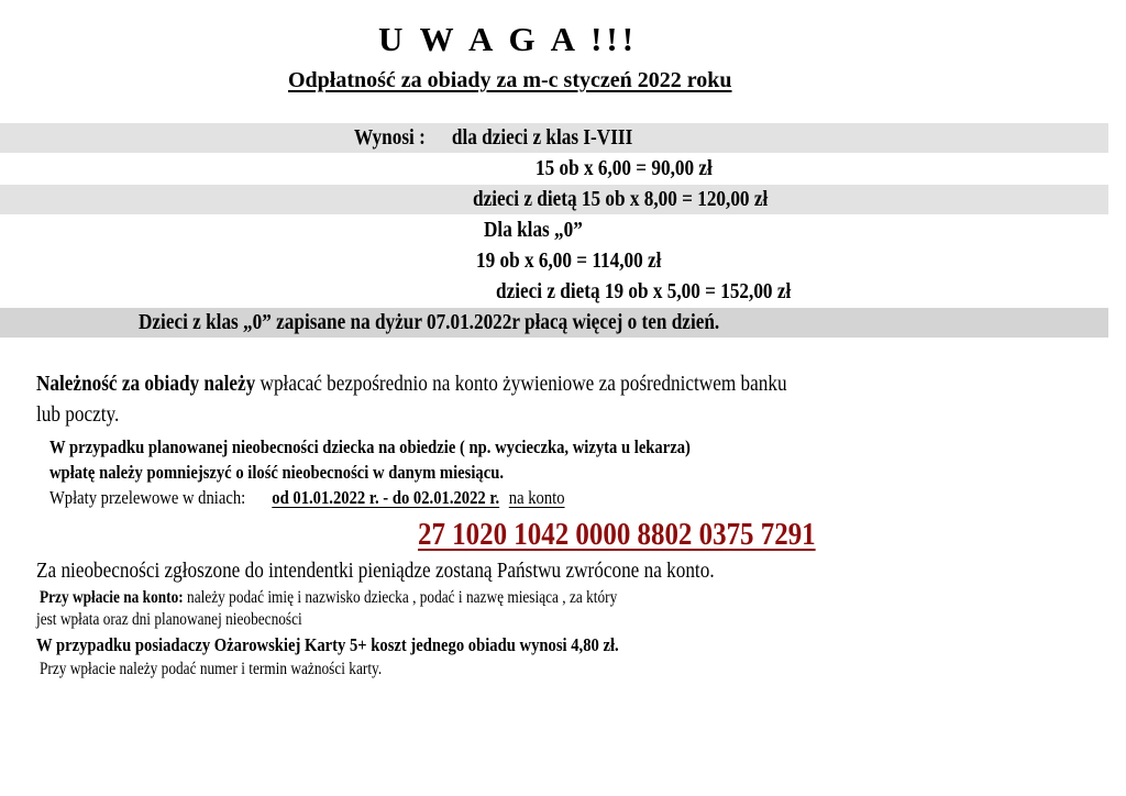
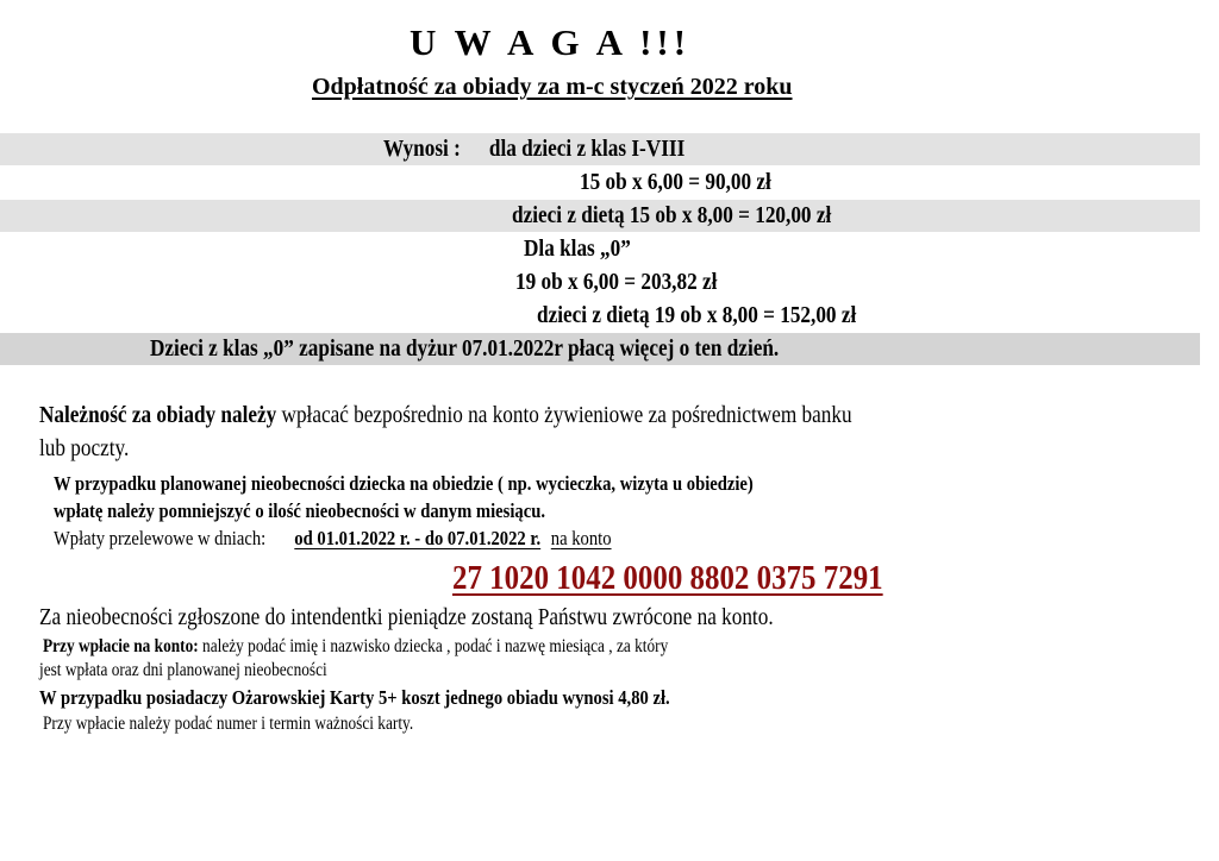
  U W A G A !!!
  Odpłatność za obiady za m-c styczeń 2022 roku
  Wynosi : dla dzieci z klas I-VIII
  15 ob x 6,00 = 90,00 zł
  dzieci z dietą 15 ob x 8,00 = 120,00 zł
  Dla klas „0”
- 19 ob x 6,00 = 114,00 zł
+ 19 ob x 6,00 = 203,82 zł
- dzieci z dietą 19 ob x 5,00 = 152,00 zł
+ dzieci z dietą 19 ob x 8,00 = 152,00 zł
  Dzieci z klas „0” zapisane na dyżur 07.01.2022r płacą więcej o ten dzień.
  Należność za obiady należy wpłacać bezpośrednio na konto żywieniowe za pośrednictwem banku
  lub poczty.
- W przypadku planowanej nieobecności dziecka na obiedzie ( np. wycieczka, wizyta u lekarza)
+ W przypadku planowanej nieobecności dziecka na obiedzie ( np. wycieczka, wizyta u obiedzie)
  wpłatę należy pomniejszyć o ilość nieobecności w danym miesiącu.
- Wpłaty przelewowe w dniach: od 01.01.2022 r. - do 02.01.2022 r. na konto
+ Wpłaty przelewowe w dniach: od 01.01.2022 r. - do 07.01.2022 r. na konto
  27 1020 1042 0000 8802 0375 7291
  Za nieobecności zgłoszone do intendentki pieniądze zostaną Państwu zwrócone na konto.
  Przy wpłacie na konto: należy podać imię i nazwisko dziecka , podać i nazwę miesiąca , za który
  jest wpłata oraz dni planowanej nieobecności
  W przypadku posiadaczy Ożarowskiej Karty 5+ koszt jednego obiadu wynosi 4,80 zł.
  Przy wpłacie należy podać numer i termin ważności karty.
